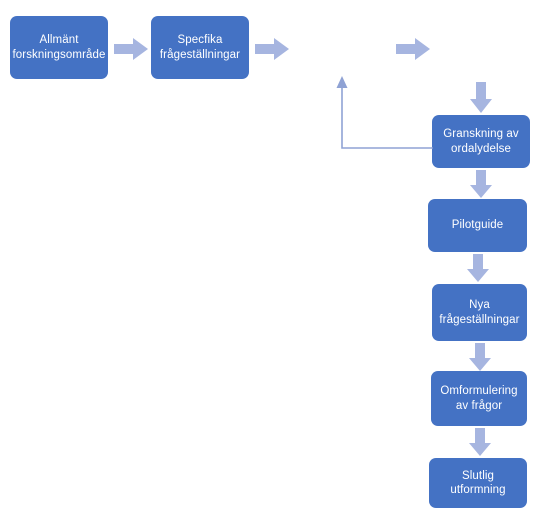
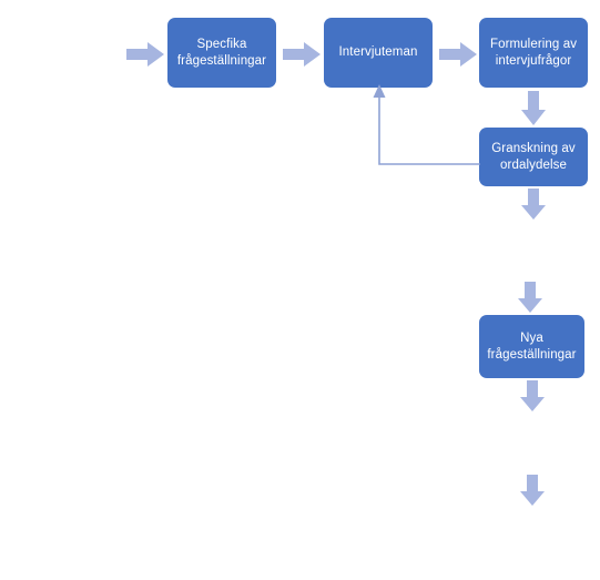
- Allmänt
- forskningsområde
  Specfika
  frågeställningar
+ Intervjuteman
+ Formulering av
+ intervjufrågor
  Granskning av
  ordalydelse
- Pilotguide
  Nya
  frågeställningar
- Omformulering
- av frågor
- Slutlig
- utformning
